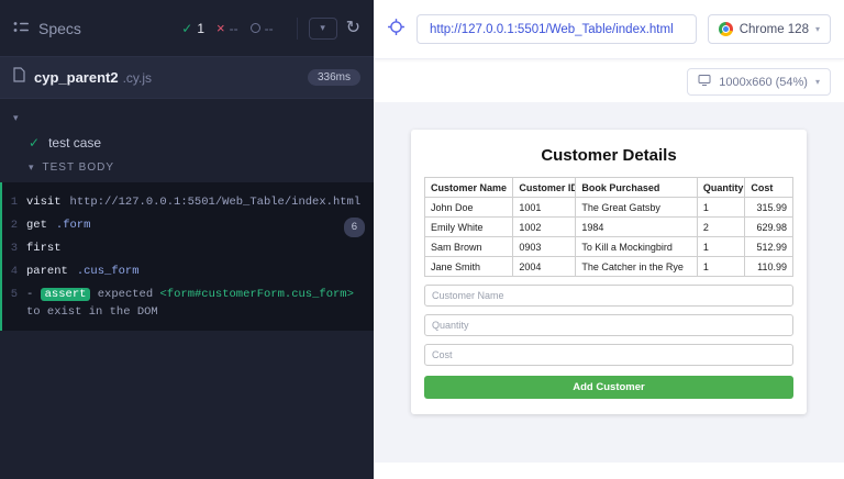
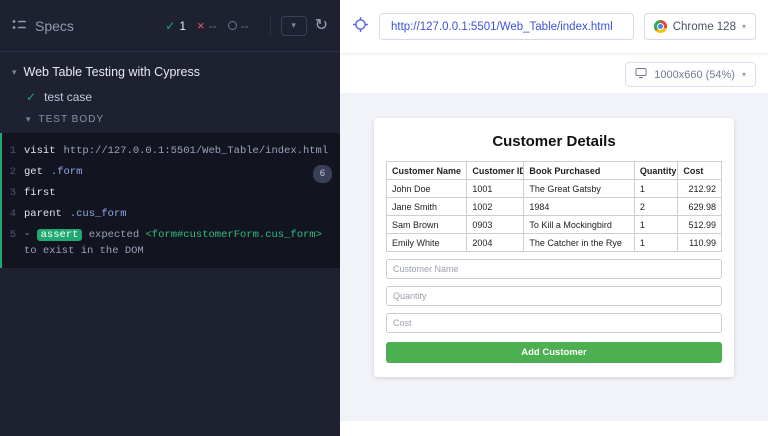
  Specs
  ✓
  1
  ×
  --
  --
  ▾
  ↻
- cyp_parent2
- .cy.js
- 336ms
  ▾
+ Web Table Testing with Cypress
  ✓
  test case
  ▾
  TEST BODY
  1
  visit http://127.0.0.1:5501/Web_Table/index.html
  2
  get .form
  6
  3
  first
  4
  parent .cus_form
  5
  - assert expected <form#customerForm.cus_form> to exist in the DOM
  http://127.0.0.1:5501/Web_Table/index.html
  Chrome 128
  ▾
  1000x660 (54%)
  ▾
  Customer Details
  Customer Name	Customer ID	Book Purchased	Quantity	Cost
- John Doe	1001	The Great Gatsby	1	315.99
+ John Doe	1001	The Great Gatsby	1	212.92
- Emily White	1002	1984	2	629.98
+ Jane Smith	1002	1984	2	629.98
  Sam Brown	0903	To Kill a Mockingbird	1	512.99
- Jane Smith	2004	The Catcher in the Rye	1	110.99
+ Emily White	2004	The Catcher in the Rye	1	110.99
  Customer Name
  Quantity
  Cost
  Add Customer
